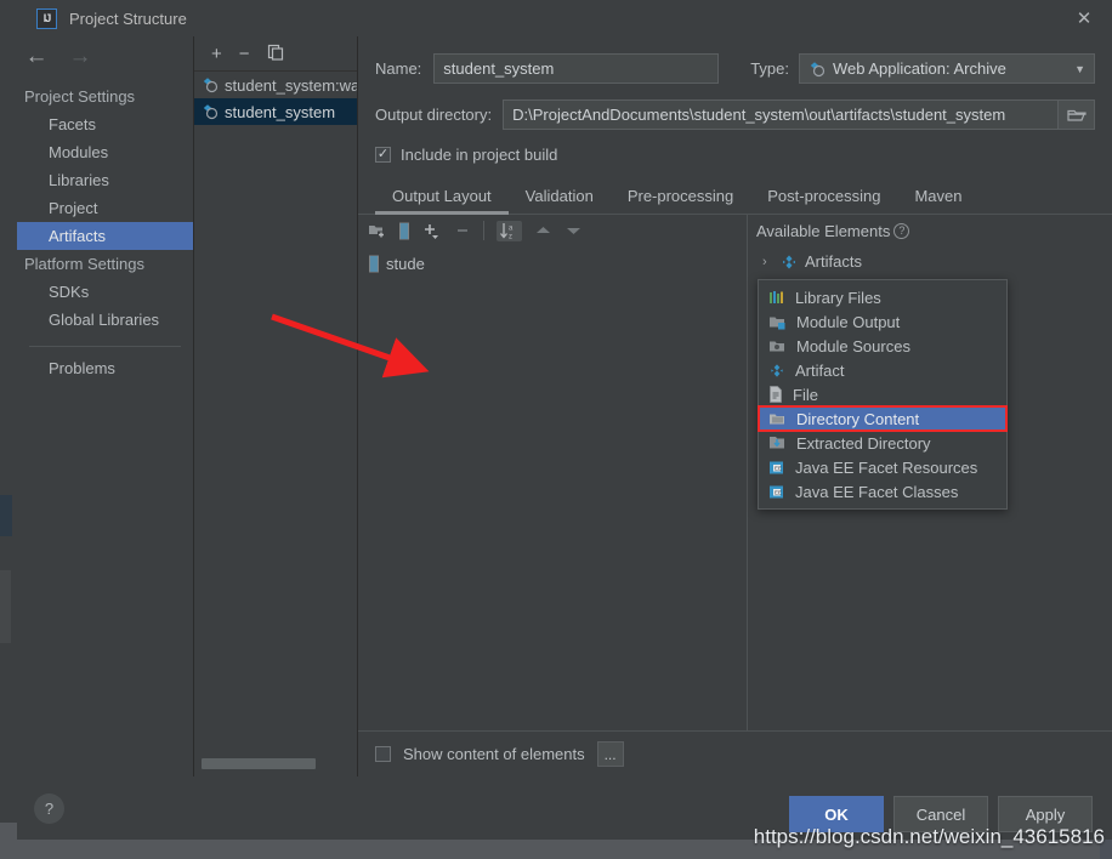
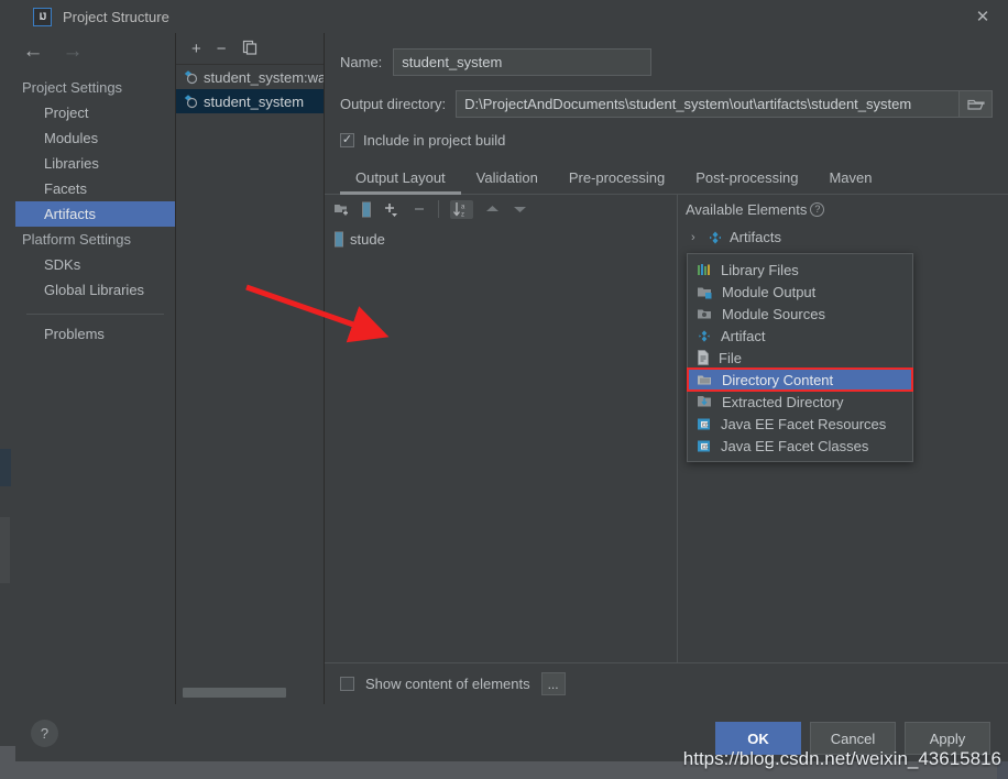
  IJ
  Project Structure
  ✕
  ←
  →
  Project Settings
- Facets
+ Project
  Modules
  Libraries
- Project
+ Facets
  Artifacts
  Platform Settings
  SDKs
  Global Libraries
  Problems
  +
  −
  student_system:wa
  student_system
  Name:
  student_system
- Type:
- Web Application: Archive
- ▼
  Output directory:
  D:\ProjectAndDocuments\student_system\out\artifacts\student_system
  ✓
  Include in project build
  Output Layout
  Validation
  Pre-processing
  Post-processing
  Maven
  stude
  Available Elements
  ?
  ›
  Artifacts
  Show content of elements
  ...
  Library Files
  Module Output
  Module Sources
  Artifact
  File
  Directory Content
  Extracted Directory
  Java EE Facet Resources
  Java EE Facet Classes
  ?
  OK
  Cancel
  Apply
  https://blog.csdn.net/weixin_43615816
